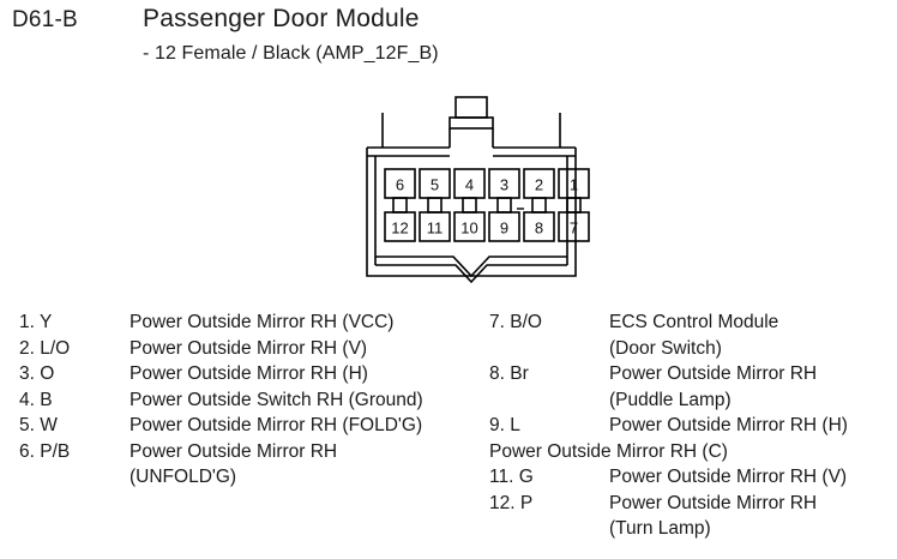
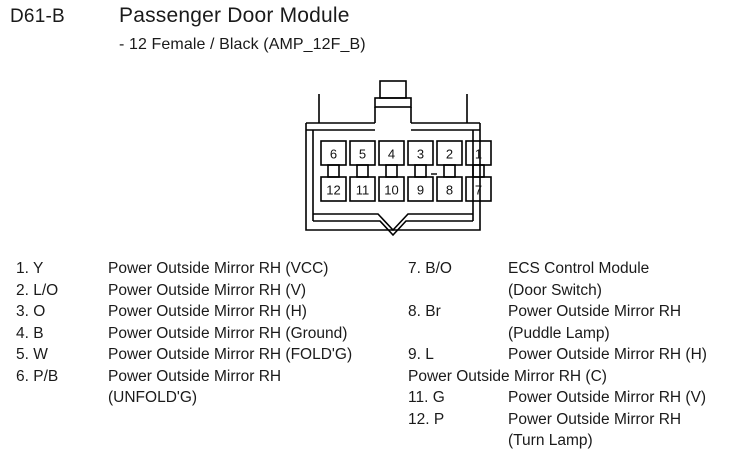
  D61-B
  Passenger Door Module
  - 12 Female / Black (AMP_12F_B)
  6
  5
  4
  3
  2
  1
  12
  11
  10
  9
  8
  7
  1. Y
  Power Outside Mirror RH (VCC)
  2. L/O
  Power Outside Mirror RH (V)
  3. O
  Power Outside Mirror RH (H)
  4. B
- Power Outside Switch RH (Ground)
+ Power Outside Mirror RH (Ground)
  5. W
  Power Outside Mirror RH (FOLD'G)
  6. P/B
  Power Outside Mirror RH
  (UNFOLD'G)
  7. B/O
  ECS Control Module
  (Door Switch)
  8. Br
  Power Outside Mirror RH
  (Puddle Lamp)
  9. L
  Power Outside Mirror RH (H)
  Power Outside Mirror RH (C)
  11. G
  Power Outside Mirror RH (V)
  12. P
  Power Outside Mirror RH
  (Turn Lamp)
